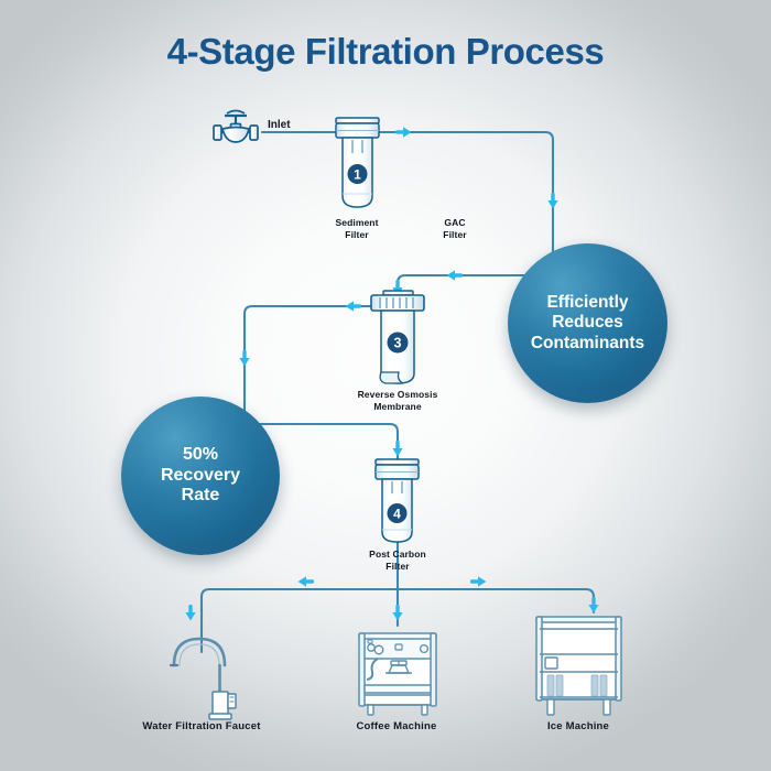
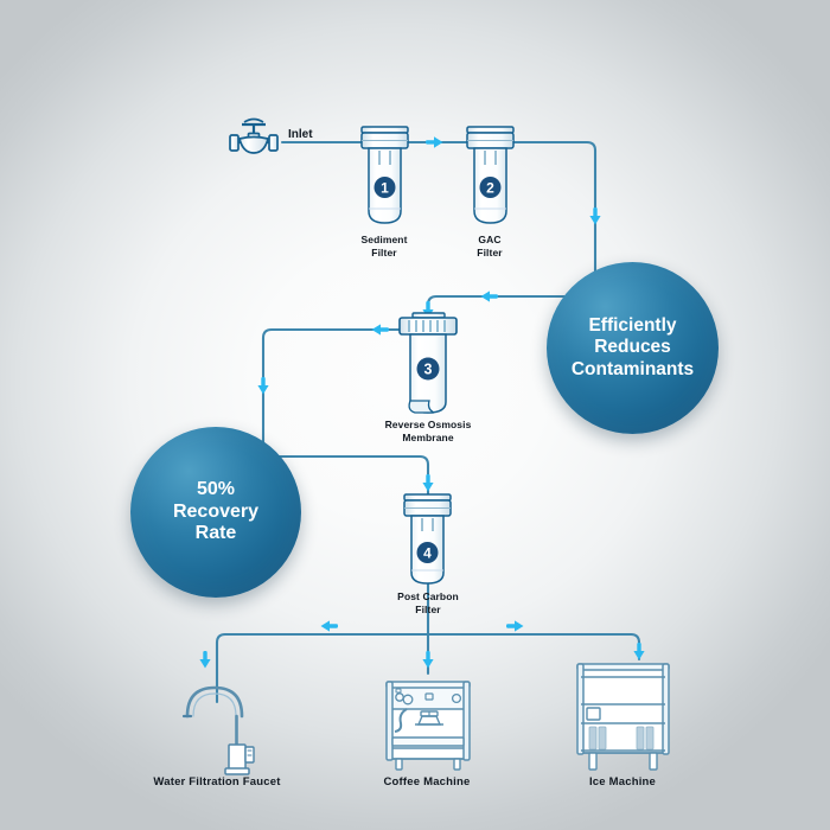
- 4-Stage Filtration Process
  1
+ 2
  3
  4
  Inlet
  Sediment
  Filter
  GAC
  Filter
  Reverse Osmosis
  Membrane
  Post Carbon
  Filter
  Water Filtration Faucet
  Coffee Machine
  Ice Machine
  Efficiently
  Reduces
  Contaminants
  50%
  Recovery
  Rate
